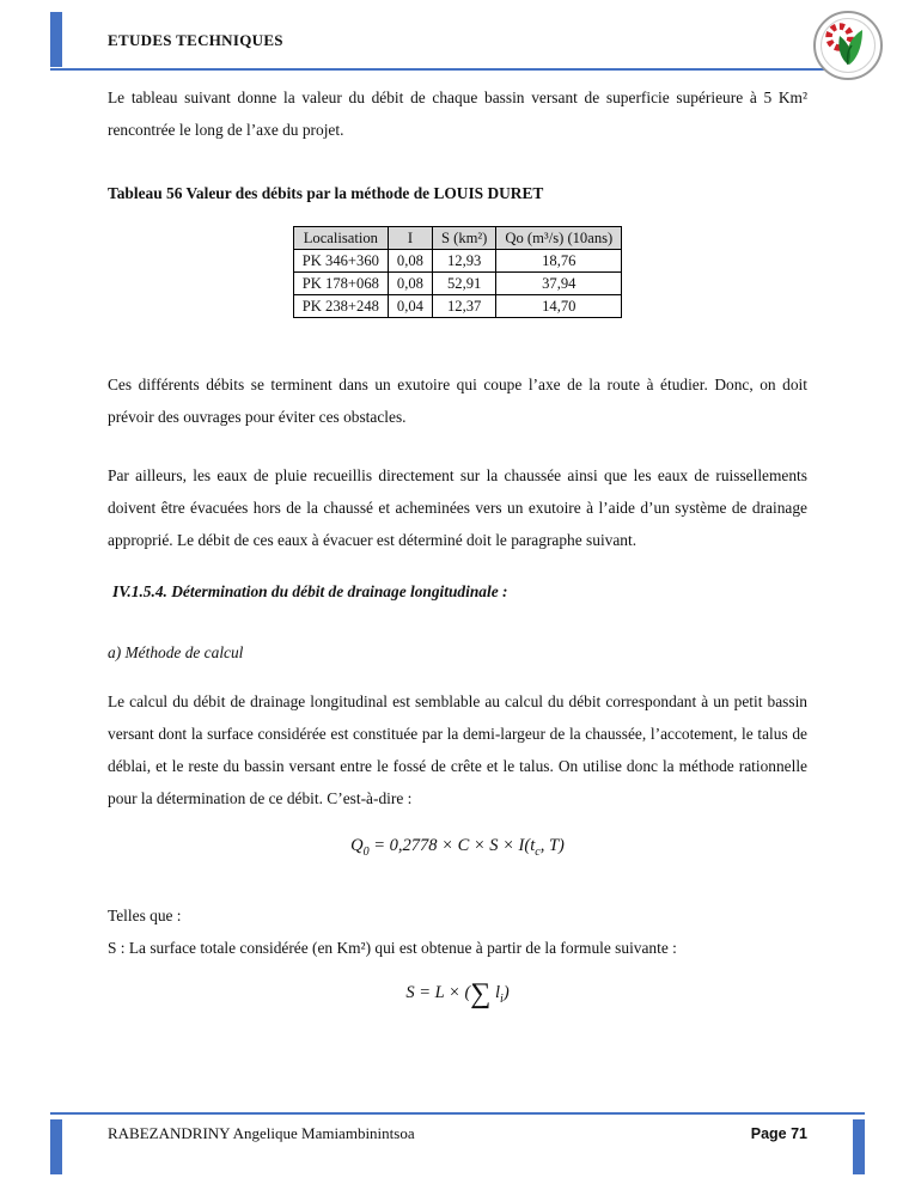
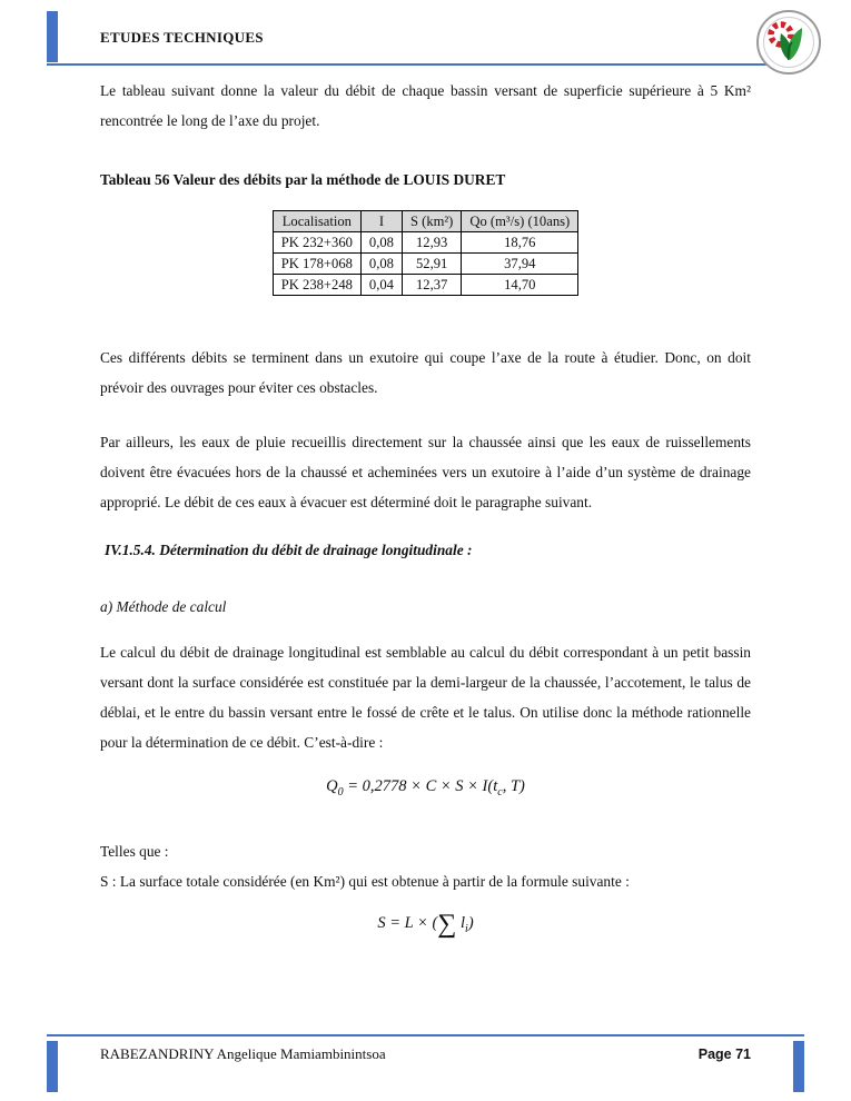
  ETUDES TECHNIQUES
  Le tableau suivant donne la valeur du débit de chaque bassin versant de superficie supérieure à 5 Km² rencontrée le long de l’axe du projet.
  Tableau 56 Valeur des débits par la méthode de LOUIS DURET
  Localisation	I	S (km²)	Qo (m³/s) (10ans)
- PK 346+360	0,08	12,93	18,76
+ PK 232+360	0,08	12,93	18,76
  PK 178+068	0,08	52,91	37,94
  PK 238+248	0,04	12,37	14,70
  Ces différents débits se terminent dans un exutoire qui coupe l’axe de la route à étudier. Donc, on doit prévoir des ouvrages pour éviter ces obstacles.
  Par ailleurs, les eaux de pluie recueillis directement sur la chaussée ainsi que les eaux de ruissellements doivent être évacuées hors de la chaussé et acheminées vers un exutoire à l’aide d’un système de drainage approprié. Le débit de ces eaux à évacuer est déterminé doit le paragraphe suivant.
  IV.1.5.4. Détermination du débit de drainage longitudinale :
  a) Méthode de calcul
- Le calcul du débit de drainage longitudinal est semblable au calcul du débit correspondant à un petit bassin versant dont la surface considérée est constituée par la demi-largeur de la chaussée, l’accotement, le talus de déblai, et le reste du bassin versant entre le fossé de crête et le talus. On utilise donc la méthode rationnelle pour la détermination de ce débit. C’est-à-dire :
+ Le calcul du débit de drainage longitudinal est semblable au calcul du débit correspondant à un petit bassin versant dont la surface considérée est constituée par la demi-largeur de la chaussée, l’accotement, le talus de déblai, et le entre du bassin versant entre le fossé de crête et le talus. On utilise donc la méthode rationnelle pour la détermination de ce débit. C’est-à-dire :
  Q0 = 0,2778 × C × S × I(tc, T)
  Telles que :
  S : La surface totale considérée (en Km²) qui est obtenue à partir de la formule suivante :
  S = L × (∑ li)
  RABEZANDRINY Angelique Mamiambinintsoa
  Page 71
